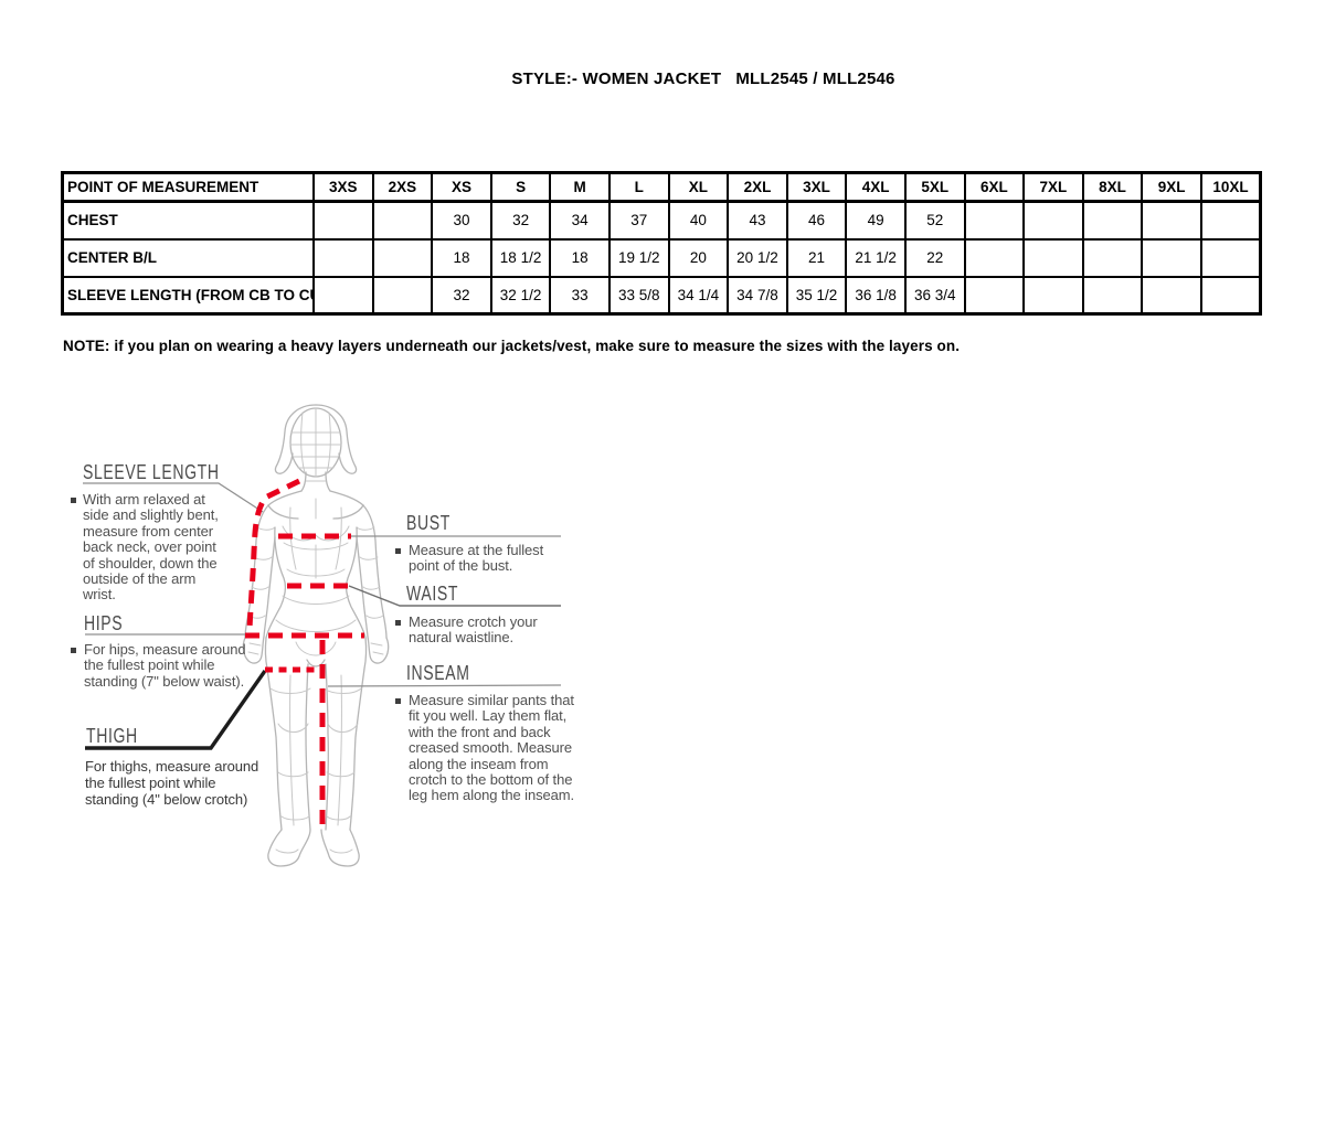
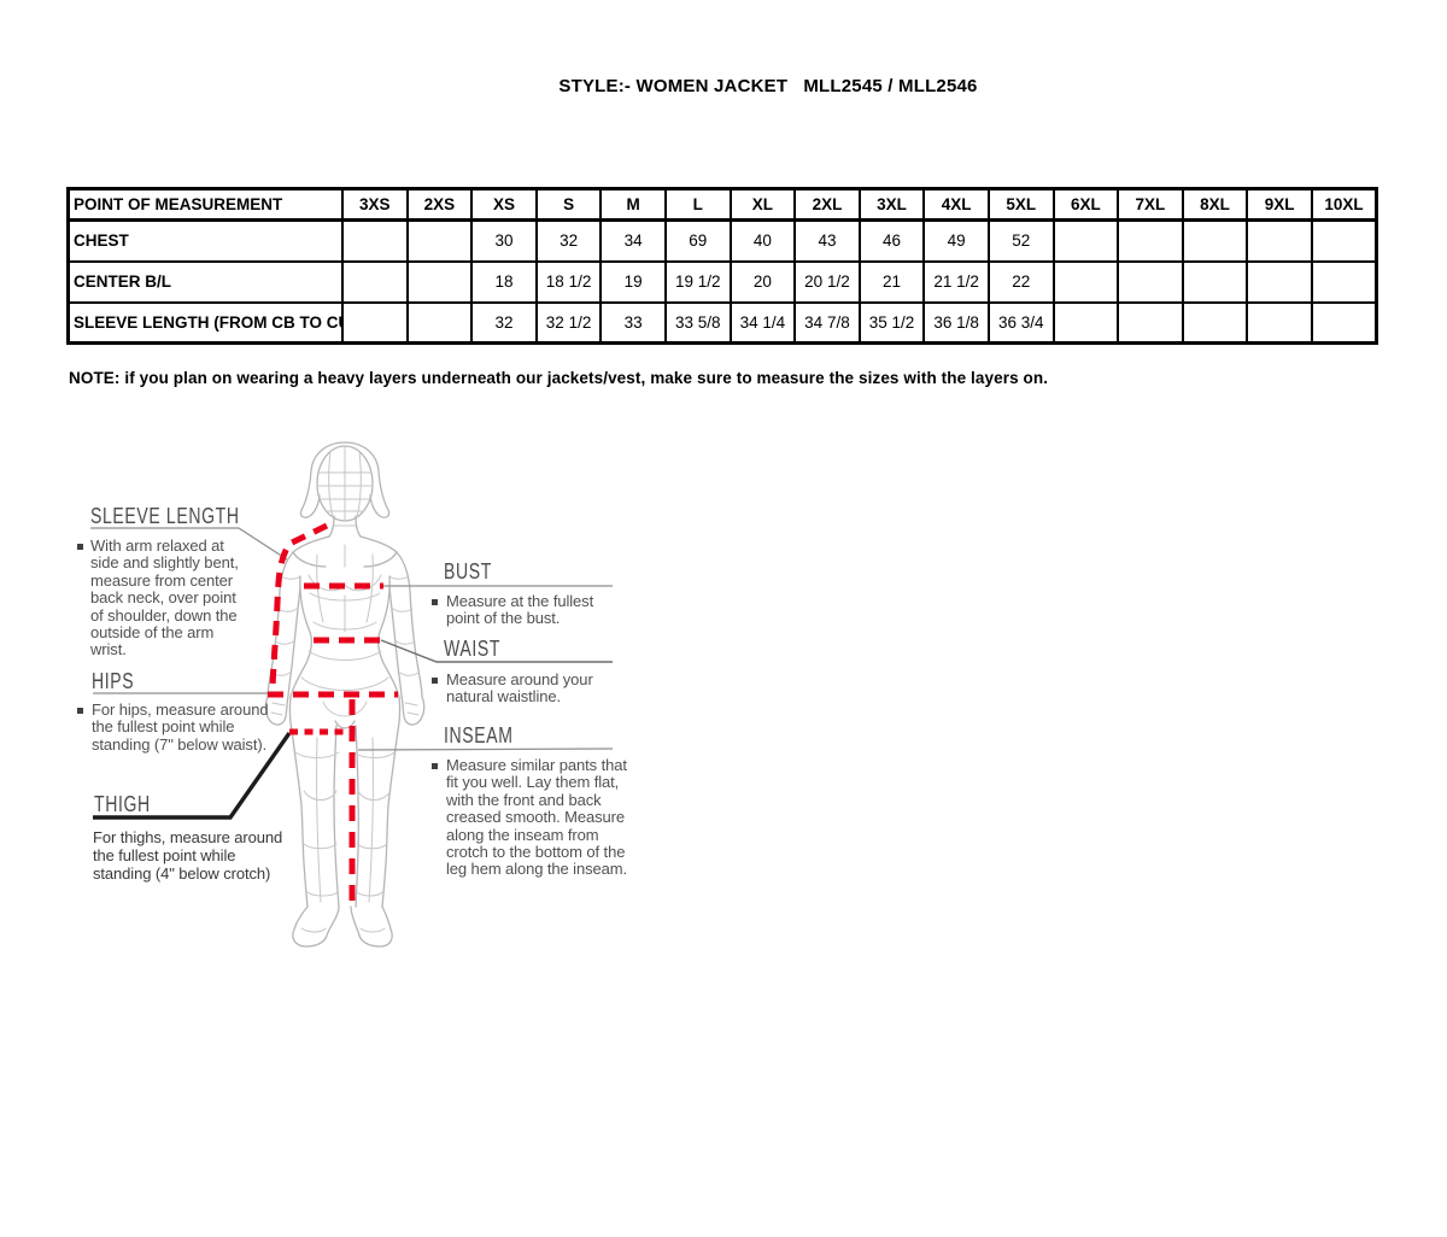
  STYLE:- WOMEN JACKET MLL2545 / MLL2546
  POINT OF MEASUREMENT	3XS	2XS	XS	S	M	L	XL	2XL	3XL	4XL	5XL	6XL	7XL	8XL	9XL	10XL
- CHEST			30	32	34	37	40	43	46	49	52
+ CHEST			30	32	34	69	40	43	46	49	52
- CENTER B/L			18	18 1/2	18	19 1/2	20	20 1/2	21	21 1/2	22
+ CENTER B/L			18	18 1/2	19	19 1/2	20	20 1/2	21	21 1/2	22
  SLEEVE LENGTH (FROM CB TO C			32	32 1/2	33	33 5/8	34 1/4	34 7/8	35 1/2	36 1/8	36 3/4
  NOTE: if you plan on wearing a heavy layers underneath our jackets/vest, make sure to measure the sizes with the layers on.
  SLEEVE LENGTH
  With arm relaxed at side and slightly bent, measure from center back neck, over point of shoulder, down the outside of the arm wrist.
  HIPS
  For hips, measure around the fullest point while standing (7" below waist).
  THIGH
  For thighs, measure around the fullest point while standing (4" below crotch)
  BUST
  Measure at the fullest point of the bust.
  WAIST
- Measure crotch your natural waistline.
+ Measure around your natural waistline.
  INSEAM
  Measure similar pants that fit you well. Lay them flat, with the front and back creased smooth. Measure along the inseam from crotch to the bottom of the leg hem along the inseam.
